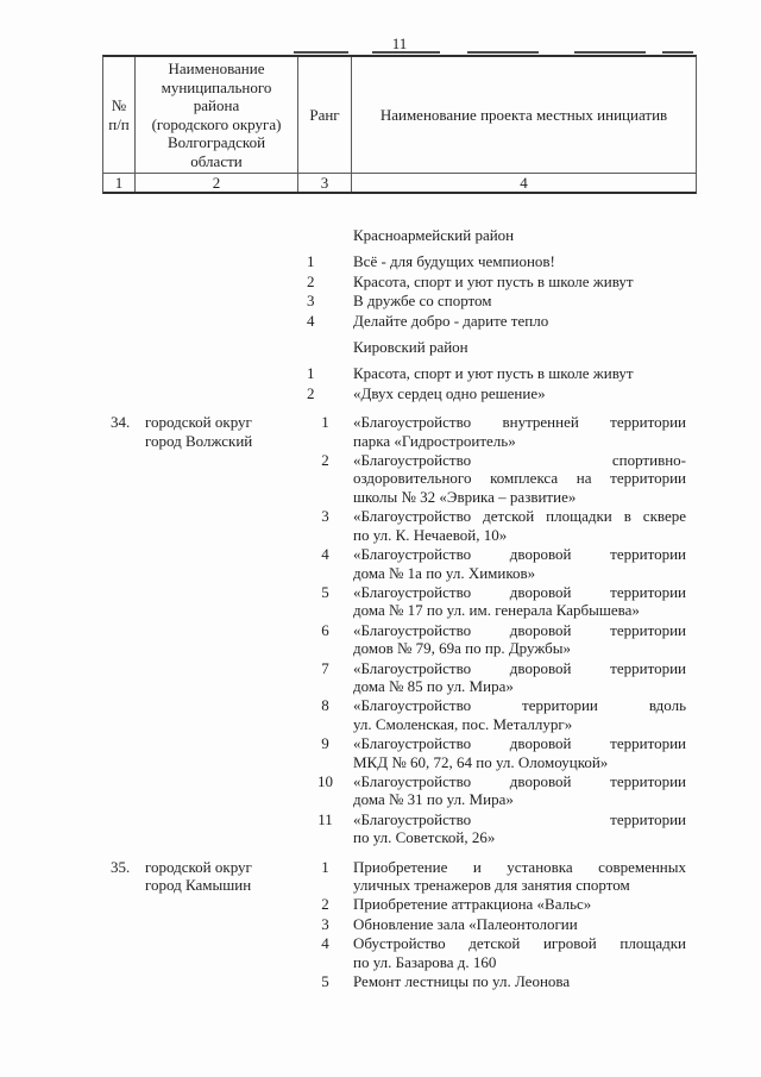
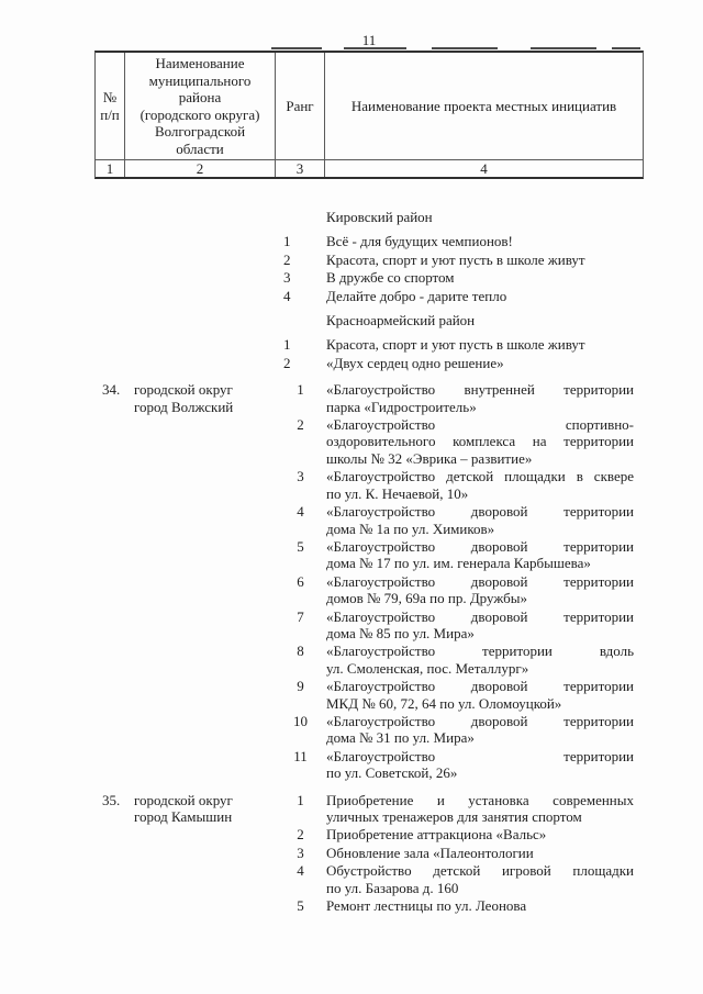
  11
  №
  п/п
  Наименование
  муниципального
  района
  (городского округа)
  Волгоградской
  области
  Ранг
  Наименование проекта местных инициатив
  1
  2
  3
  4
- Красноармейский район
+ Кировский район
  1
  Всё - для будущих чемпионов!
  2
  Красота, спорт и уют пусть в школе живут
  3
  В дружбе со спортом
  4
  Делайте добро - дарите тепло
- Кировский район
+ Красноармейский район
  1
  Красота, спорт и уют пусть в школе живут
  2
  «Двух сердец одно решение»
  34.
  городской округ
  город Волжский
  1
  «Благоустройство внутренней территории
  парка «Гидростроитель»
  2
  «Благоустройство спортивно-
  оздоровительного комплекса на территории
  школы № 32 «Эврика – развитие»
  3
  «Благоустройство детской площадки в сквере
  по ул. К. Нечаевой, 10»
  4
  «Благоустройство дворовой территории
  дома № 1а по ул. Химиков»
  5
  «Благоустройство дворовой территории
  дома № 17 по ул. им. генерала Карбышева»
  6
  «Благоустройство дворовой территории
  домов № 79, 69а по пр. Дружбы»
  7
  «Благоустройство дворовой территории
  дома № 85 по ул. Мира»
  8
  «Благоустройство территории вдоль
  ул. Смоленская, пос. Металлург»
  9
  «Благоустройство дворовой территории
  МКД № 60, 72, 64 по ул. Оломоуцкой»
  10
  «Благоустройство дворовой территории
  дома № 31 по ул. Мира»
  11
  «Благоустройство территории
  по ул. Советской, 26»
  35.
  городской округ
  город Камышин
  1
  Приобретение и установка современных
  уличных тренажеров для занятия спортом
  2
  Приобретение аттракциона «Вальс»
  3
  Обновление зала «Палеонтологии
  4
  Обустройство детской игровой площадки
  по ул. Базарова д. 160
  5
  Ремонт лестницы по ул. Леонова
